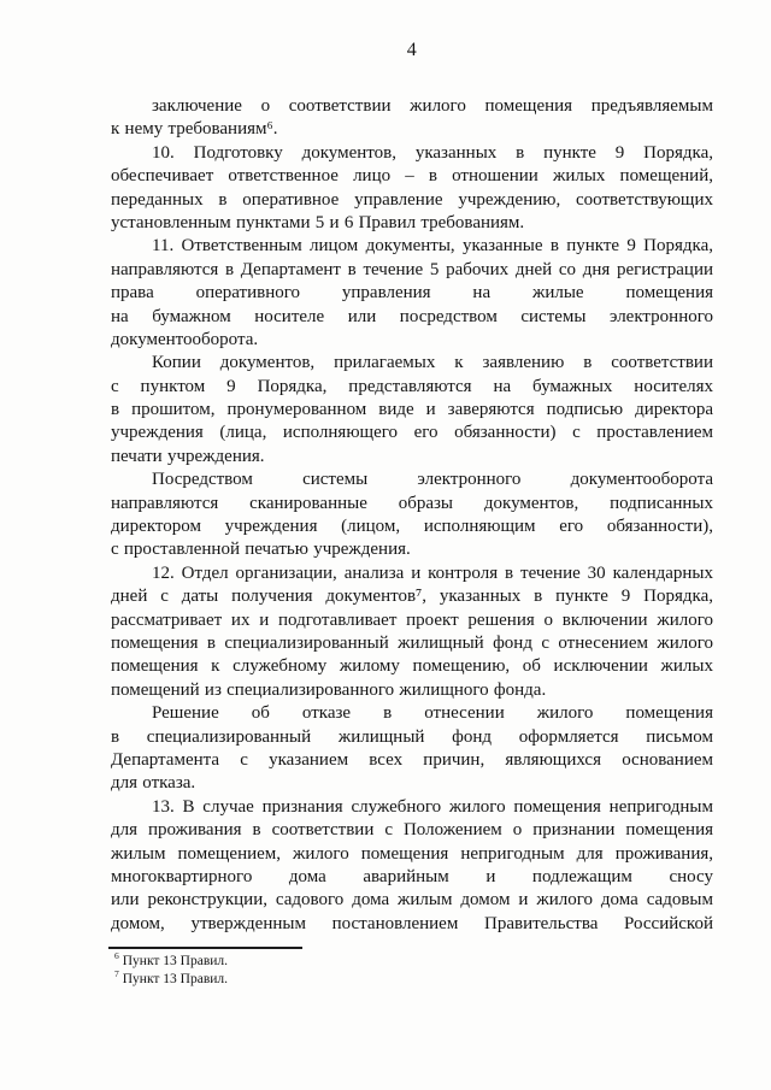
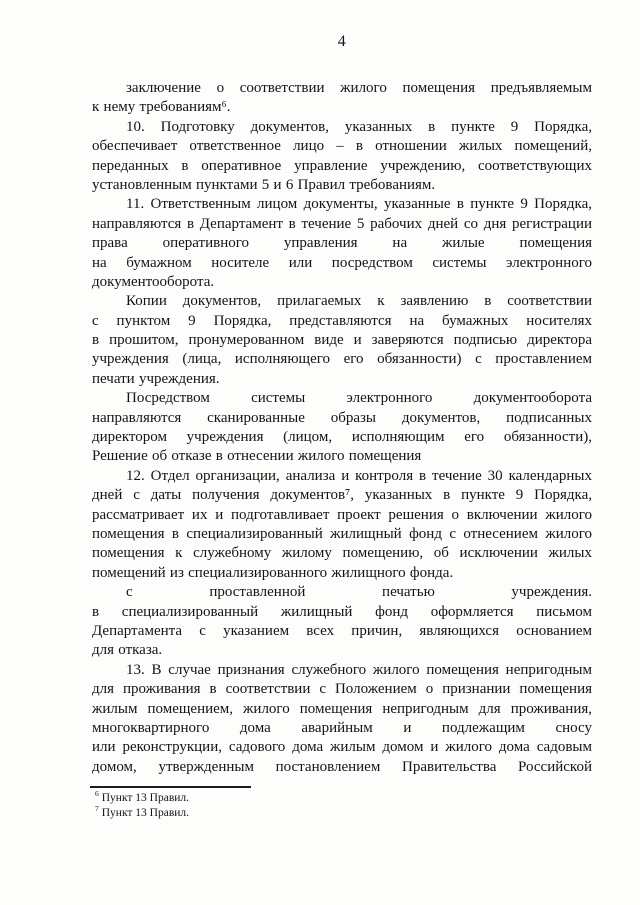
  4
  заключение о соответствии жилого помещения предъявляемым
  к нему требованиям⁶.
  10. Подготовку документов, указанных в пункте 9 Порядка,
  обеспечивает ответственное лицо – в отношении жилых помещений,
  переданных в оперативное управление учреждению, соответствующих
  установленным пунктами 5 и 6 Правил требованиям.
  11. Ответственным лицом документы, указанные в пункте 9 Порядка,
  направляются в Департамент в течение 5 рабочих дней со дня регистрации
  права оперативного управления на жилые помещения
  на бумажном носителе или посредством системы электронного
  документооборота.
  Копии документов, прилагаемых к заявлению в соответствии
  с пунктом 9 Порядка, представляются на бумажных носителях
  в прошитом, пронумерованном виде и заверяются подписью директора
  учреждения (лица, исполняющего его обязанности) с проставлением
  печати учреждения.
  Посредством системы электронного документооборота
  направляются сканированные образы документов, подписанных
  директором учреждения (лицом, исполняющим его обязанности),
- с проставленной печатью учреждения.
+ Решение об отказе в отнесении жилого помещения
  12. Отдел организации, анализа и контроля в течение 30 календарных
  дней с даты получения документов⁷, указанных в пункте 9 Порядка,
  рассматривает их и подготавливает проект решения о включении жилого
  помещения в специализированный жилищный фонд с отнесением жилого
  помещения к служебному жилому помещению, об исключении жилых
  помещений из специализированного жилищного фонда.
- Решение об отказе в отнесении жилого помещения
+ с проставленной печатью учреждения.
  в специализированный жилищный фонд оформляется письмом
  Департамента с указанием всех причин, являющихся основанием
  для отказа.
  13. В случае признания служебного жилого помещения непригодным
  для проживания в соответствии с Положением о признании помещения
  жилым помещением, жилого помещения непригодным для проживания,
  многоквартирного дома аварийным и подлежащим сносу
  или реконструкции, садового дома жилым домом и жилого дома садовым
  домом, утвержденным постановлением Правительства Российской
  6 Пункт 13 Правил.
  7 Пункт 13 Правил.
